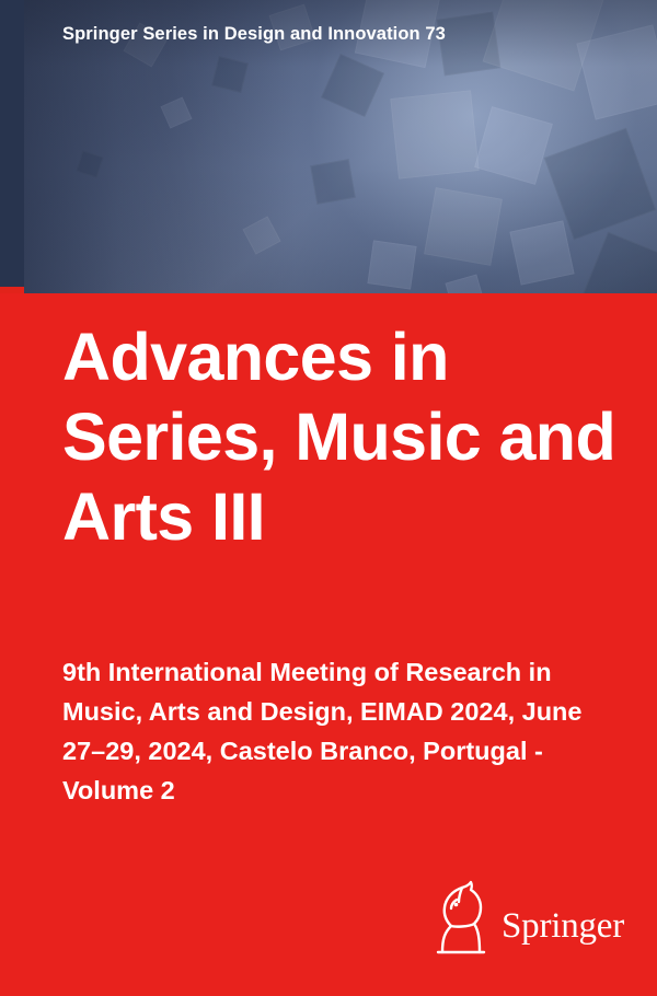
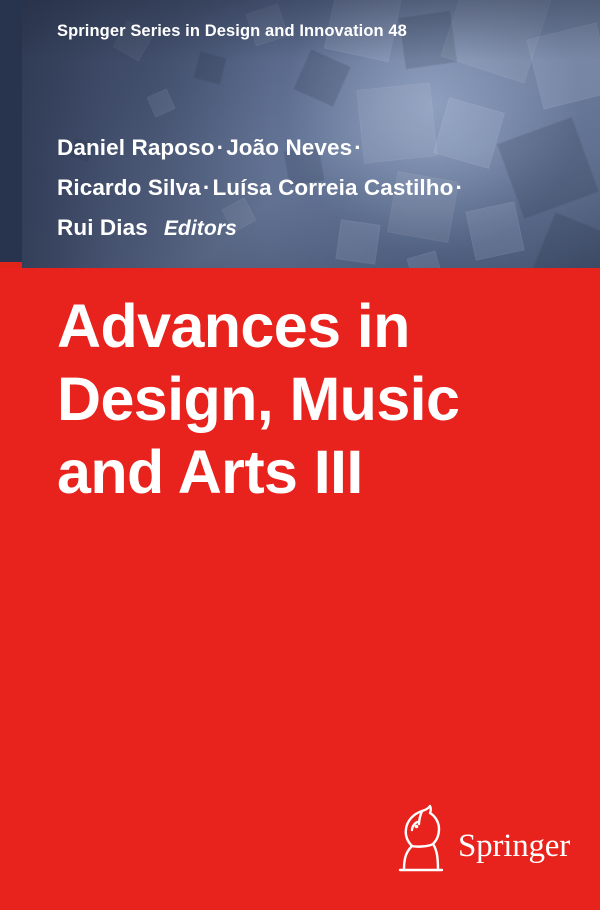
- Springer Series in Design and Innovation 73
+ Springer Series in Design and Innovation 48
+ Daniel Raposo·João Neves·
+ Ricardo Silva·Luísa Correia Castilho·
+ Rui Dias Editors
- Advances in Series, Music and Arts III
+ Advances in Design, Music and Arts III
- 9th International Meeting of Research in Music, Arts and Design, EIMAD 2024, June 27–29, 2024, Castelo Branco, Portugal - Volume 2
  Springer
